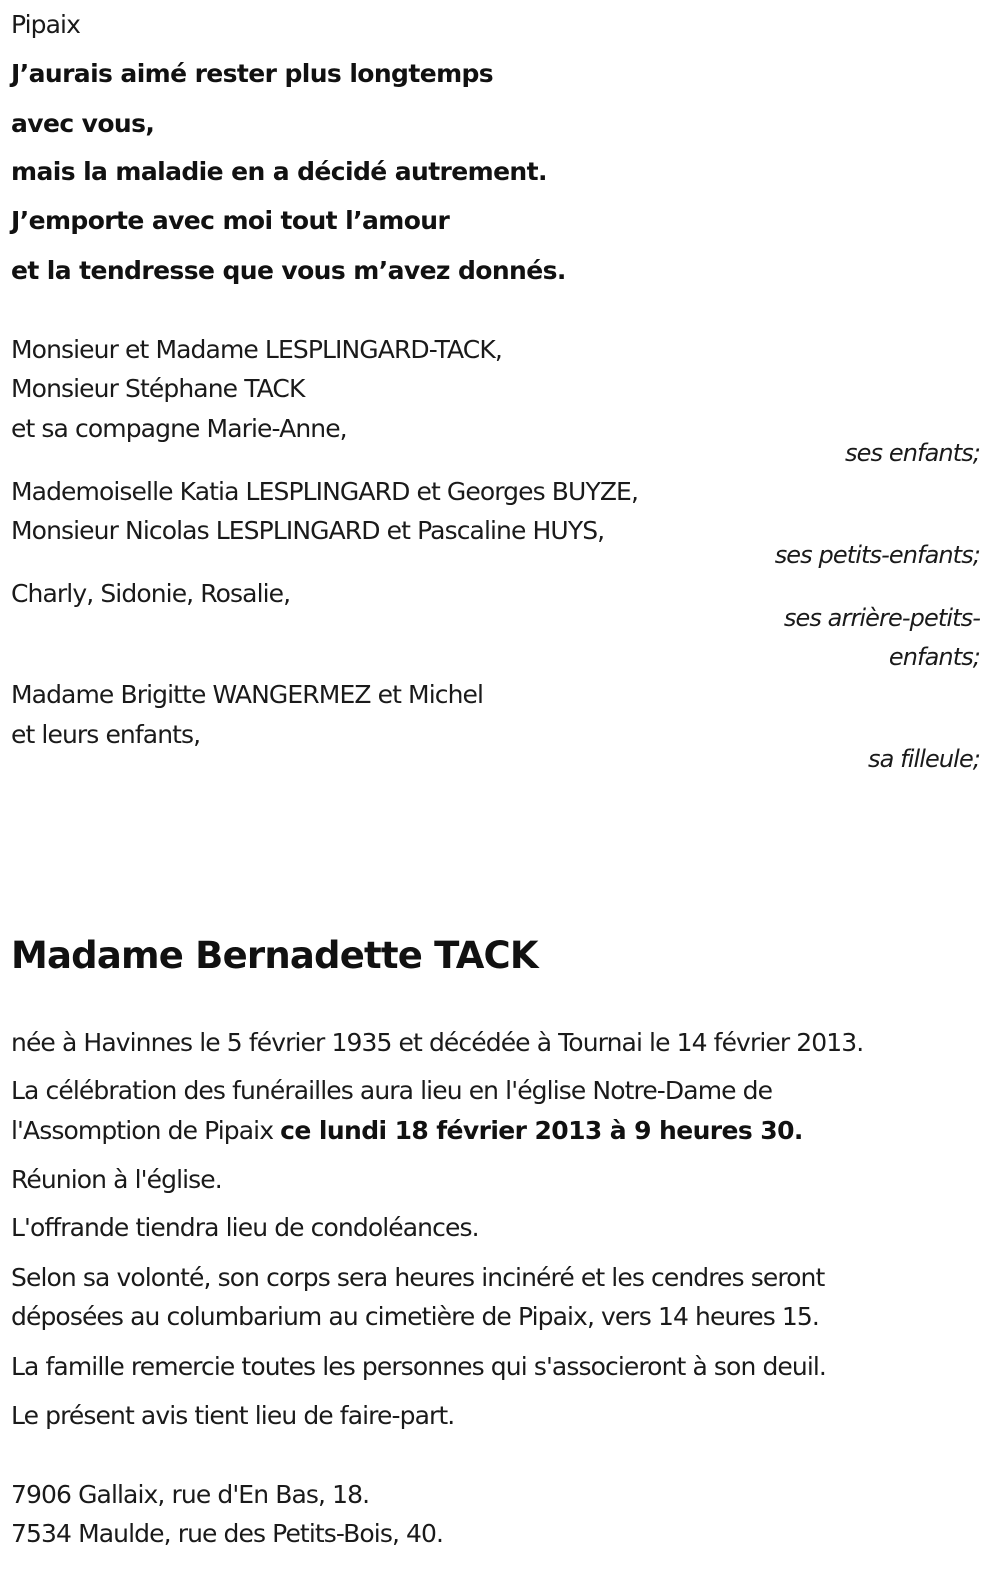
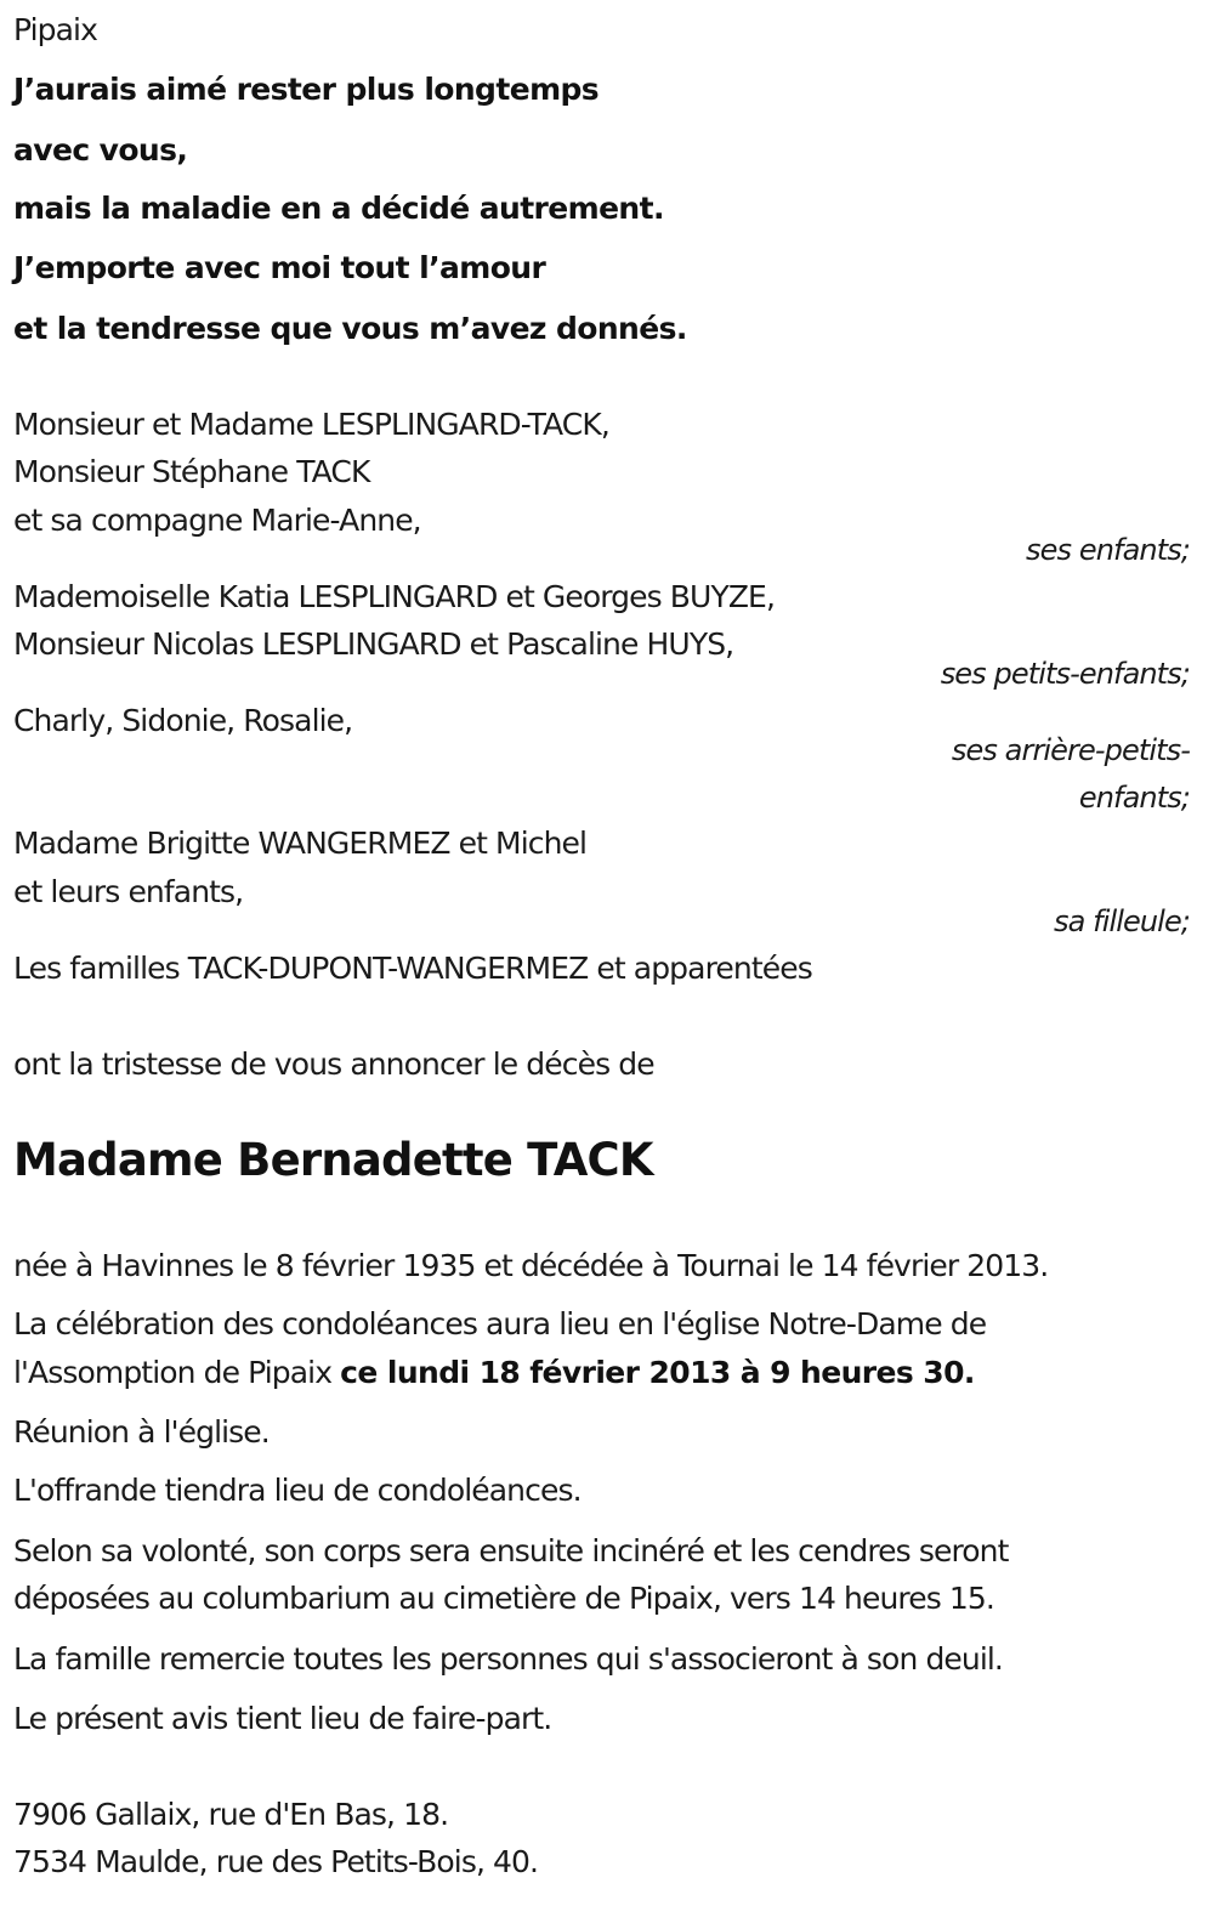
  Pipaix
  J’aurais aimé rester plus longtemps
  avec vous,
  mais la maladie en a décidé autrement.
  J’emporte avec moi tout l’amour
  et la tendresse que vous m’avez donnés.
  Monsieur et Madame LESPLINGARD-TACK,
  Monsieur Stéphane TACK
  et sa compagne Marie-Anne,
  ses enfants;
  Mademoiselle Katia LESPLINGARD et Georges BUYZE,
  Monsieur Nicolas LESPLINGARD et Pascaline HUYS,
  ses petits-enfants;
  Charly, Sidonie, Rosalie,
  ses arrière-petits-
  enfants;
  Madame Brigitte WANGERMEZ et Michel
  et leurs enfants,
  sa filleule;
+ Les familles TACK-DUPONT-WANGERMEZ et apparentées
+ ont la tristesse de vous annoncer le décès de
  Madame Bernadette TACK
- née à Havinnes le 5 février 1935 et décédée à Tournai le 14 février 2013.
+ née à Havinnes le 8 février 1935 et décédée à Tournai le 14 février 2013.
- La célébration des funérailles aura lieu en l'église Notre-Dame de
+ La célébration des condoléances aura lieu en l'église Notre-Dame de
  l'Assomption de Pipaix ce lundi 18 février 2013 à 9 heures 30.
  Réunion à l'église.
  L'offrande tiendra lieu de condoléances.
- Selon sa volonté, son corps sera heures inciné­ré et les cendres seront
+ Selon sa volonté, son corps sera ensuite inciné­ré et les cendres seront
  déposées au columbarium au cimetière de Pipaix, vers 14 heures 15.
  La famille remercie toutes les personnes qui s'associeront à son deuil.
  Le présent avis tient lieu de faire-part.
  7906 Gallaix, rue d'En Bas, 18.
  7534 Maulde, rue des Petits-Bois, 40.
